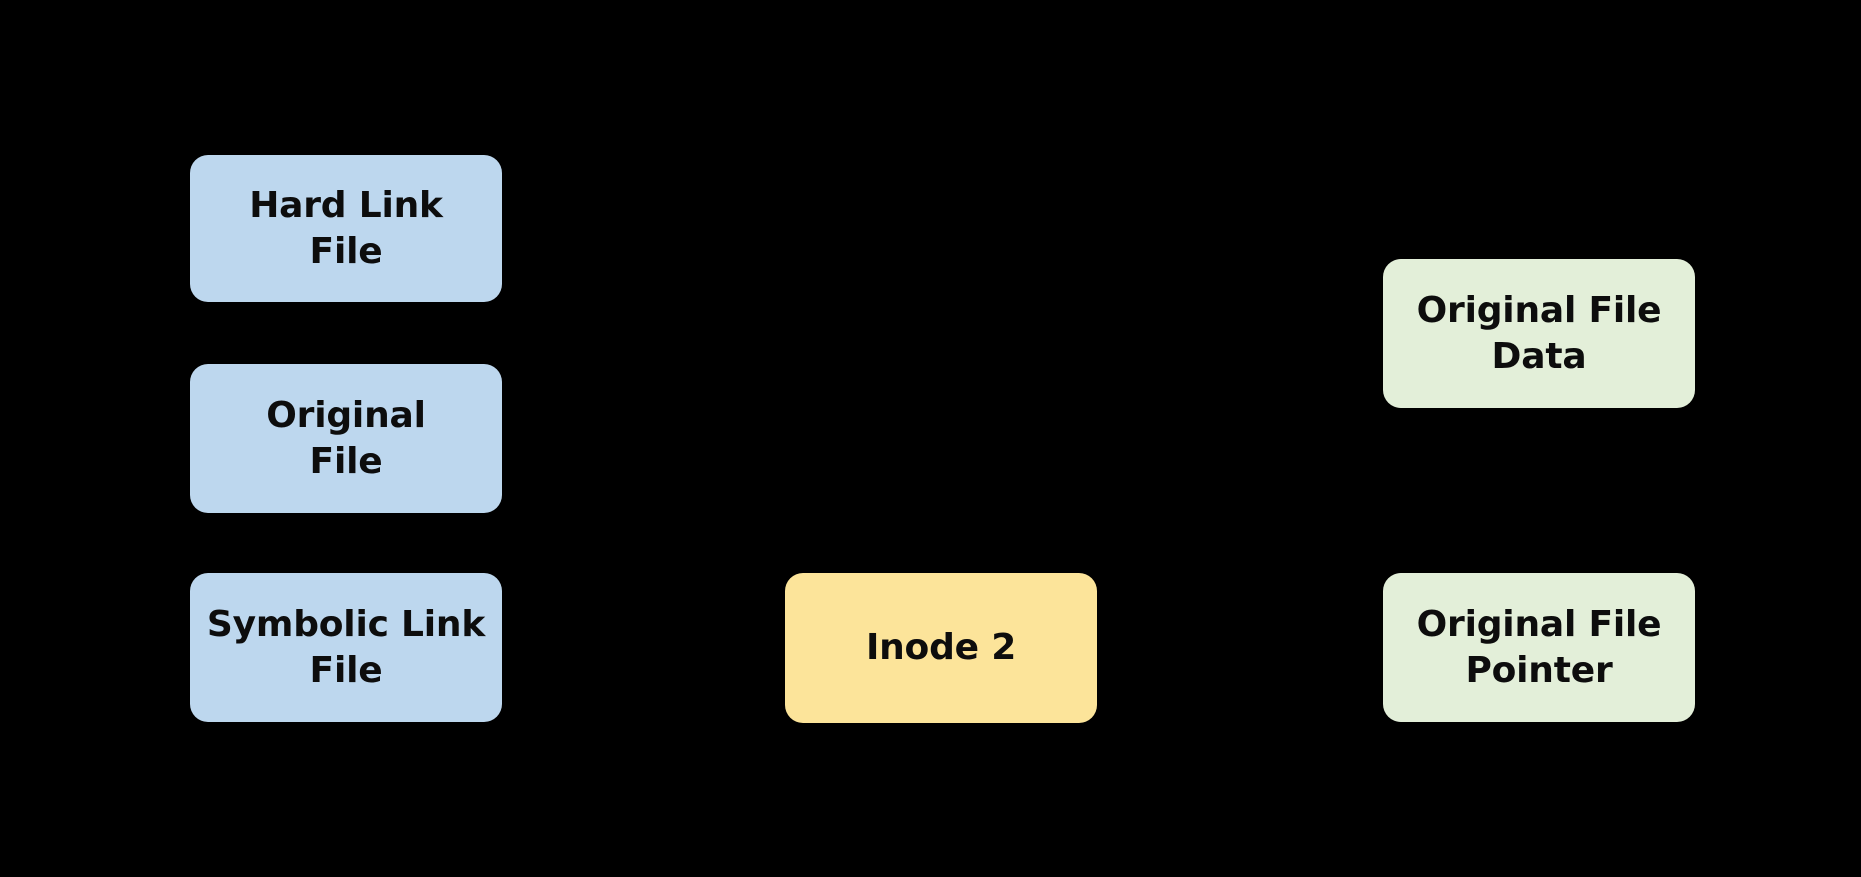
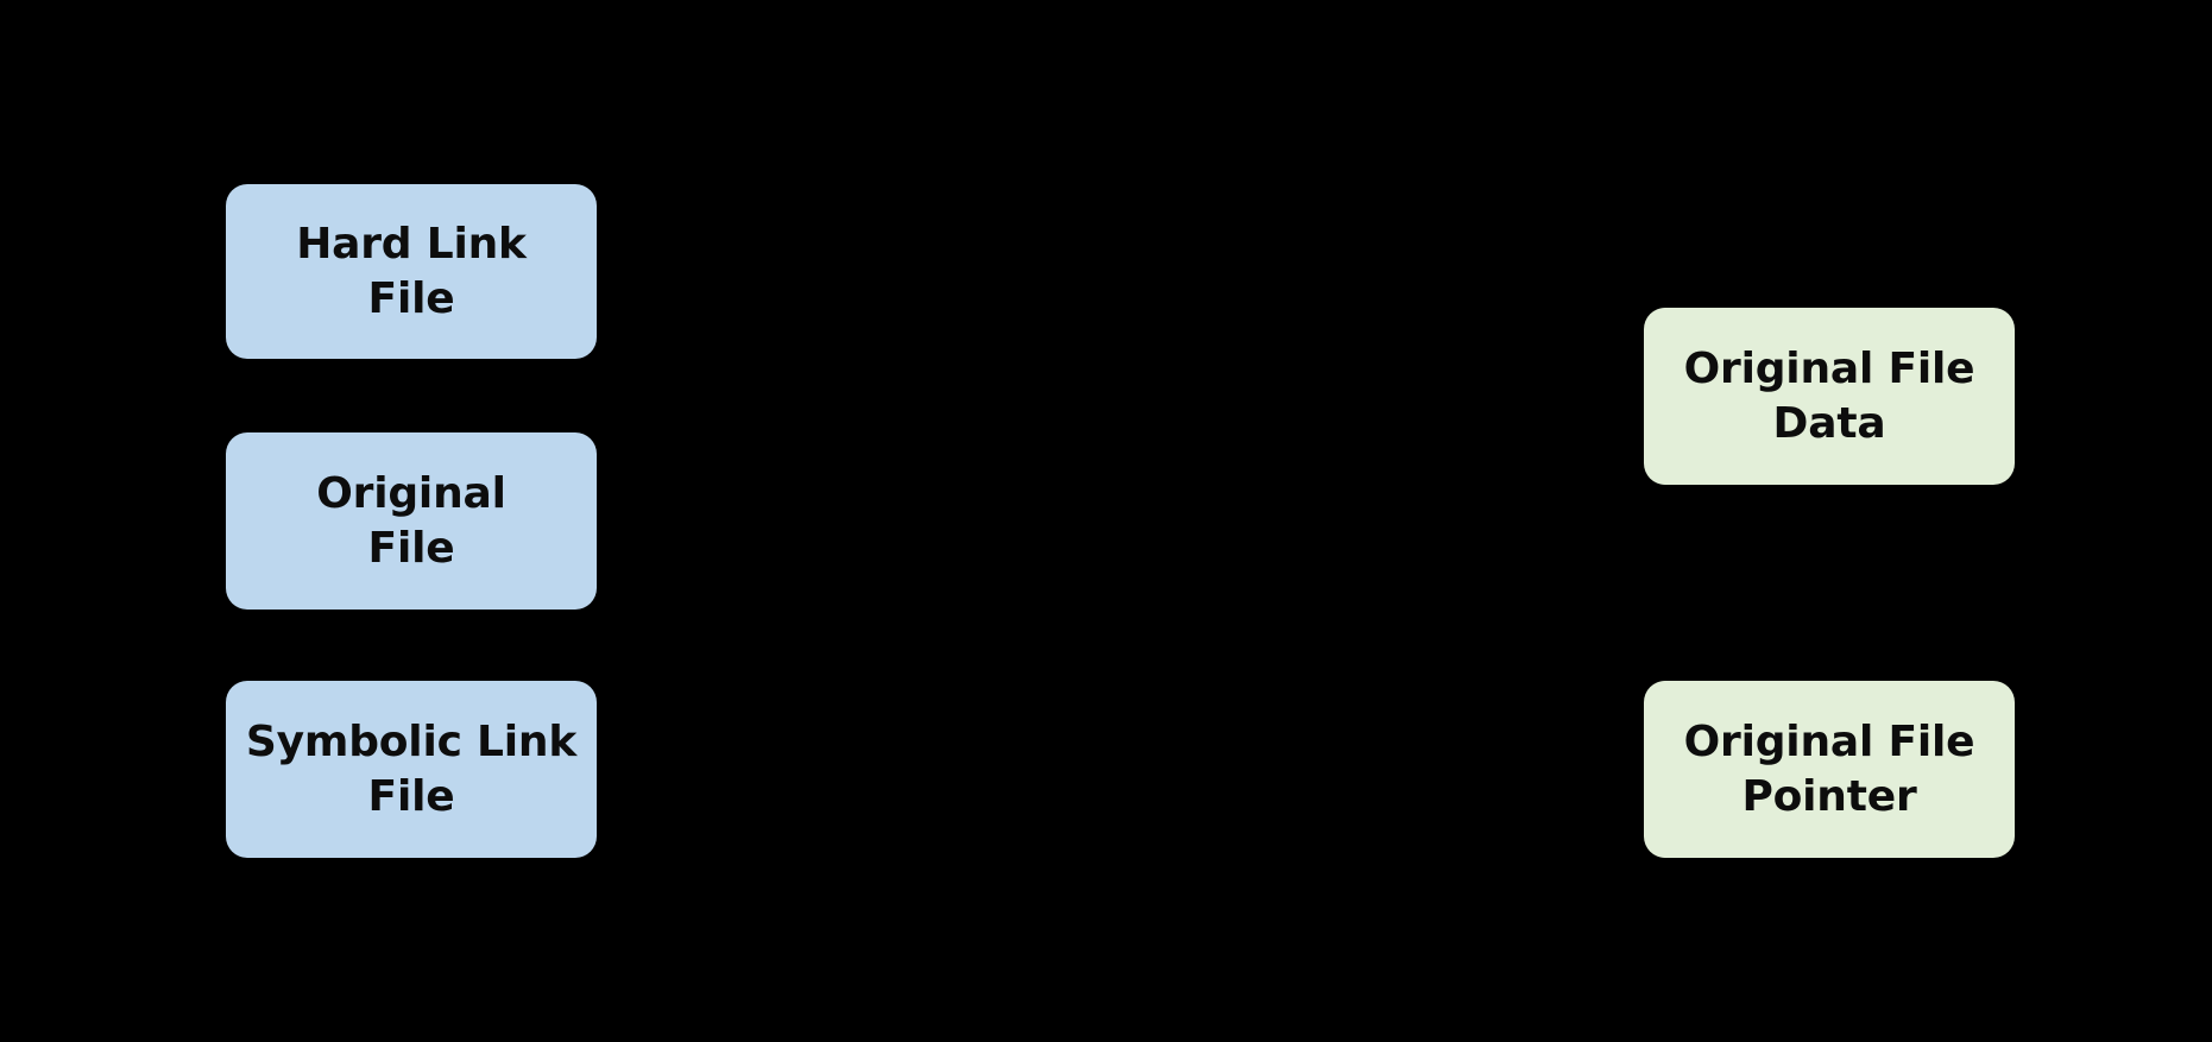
  Hard Link
  File
  Original
  File
  Symbolic Link
  File
- Inode 2
  Original File
  Data
  Original File
  Pointer
